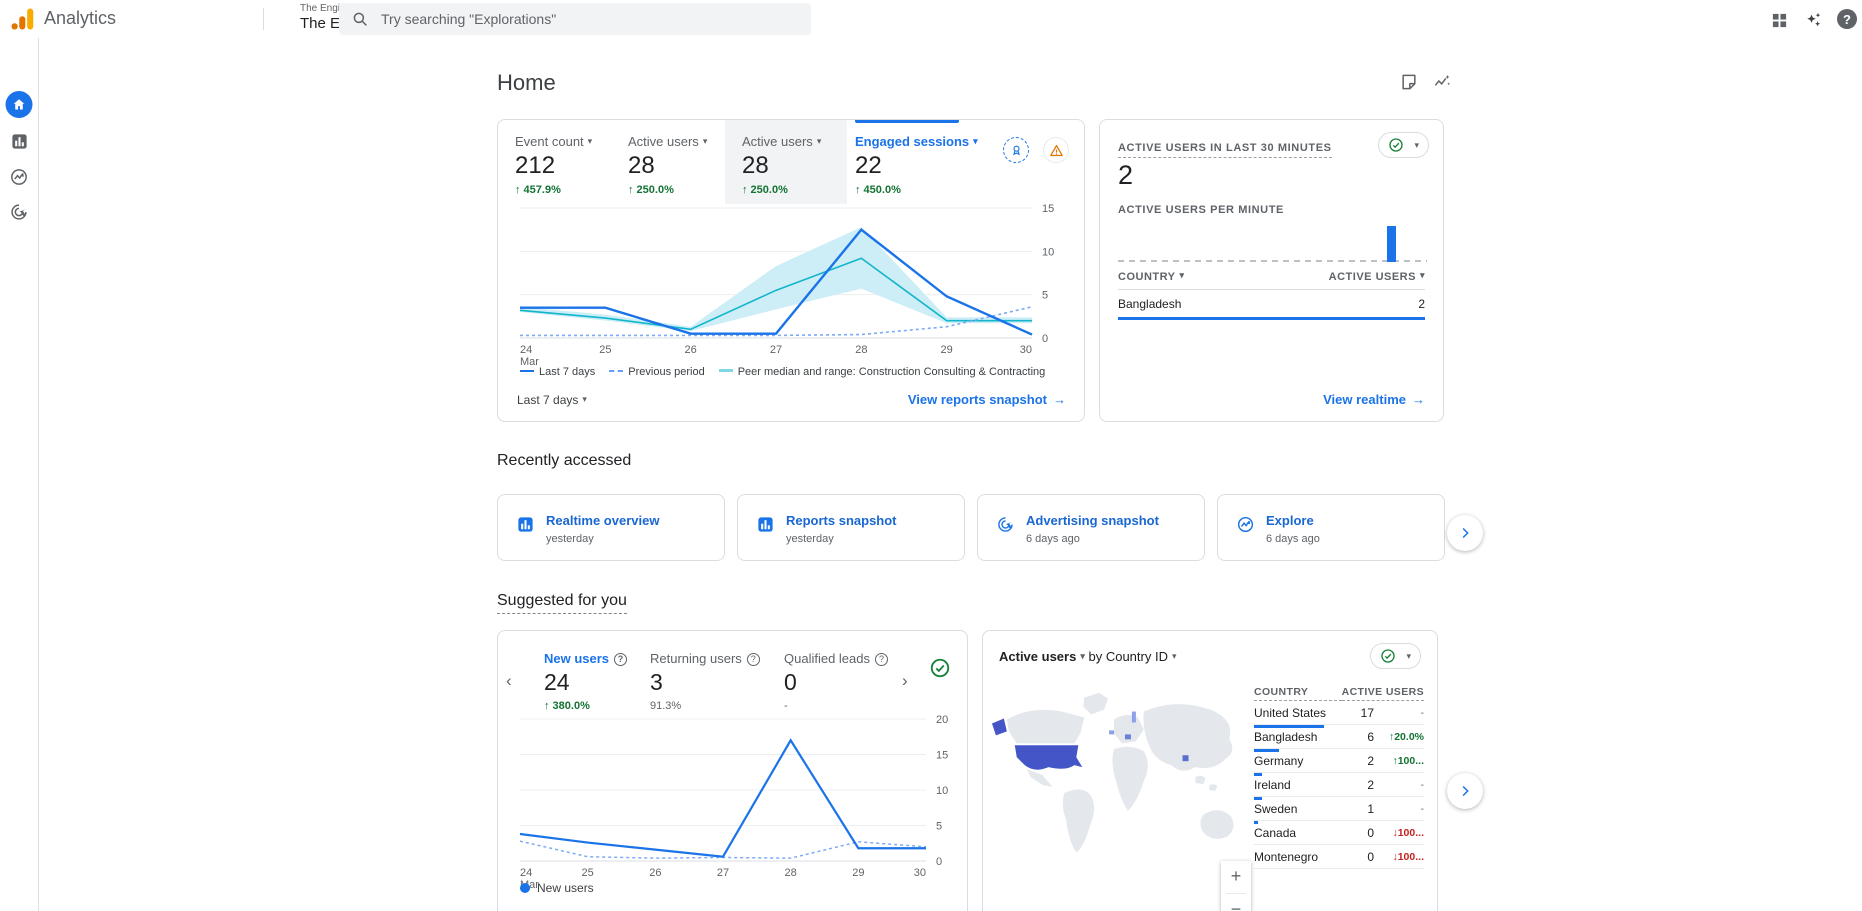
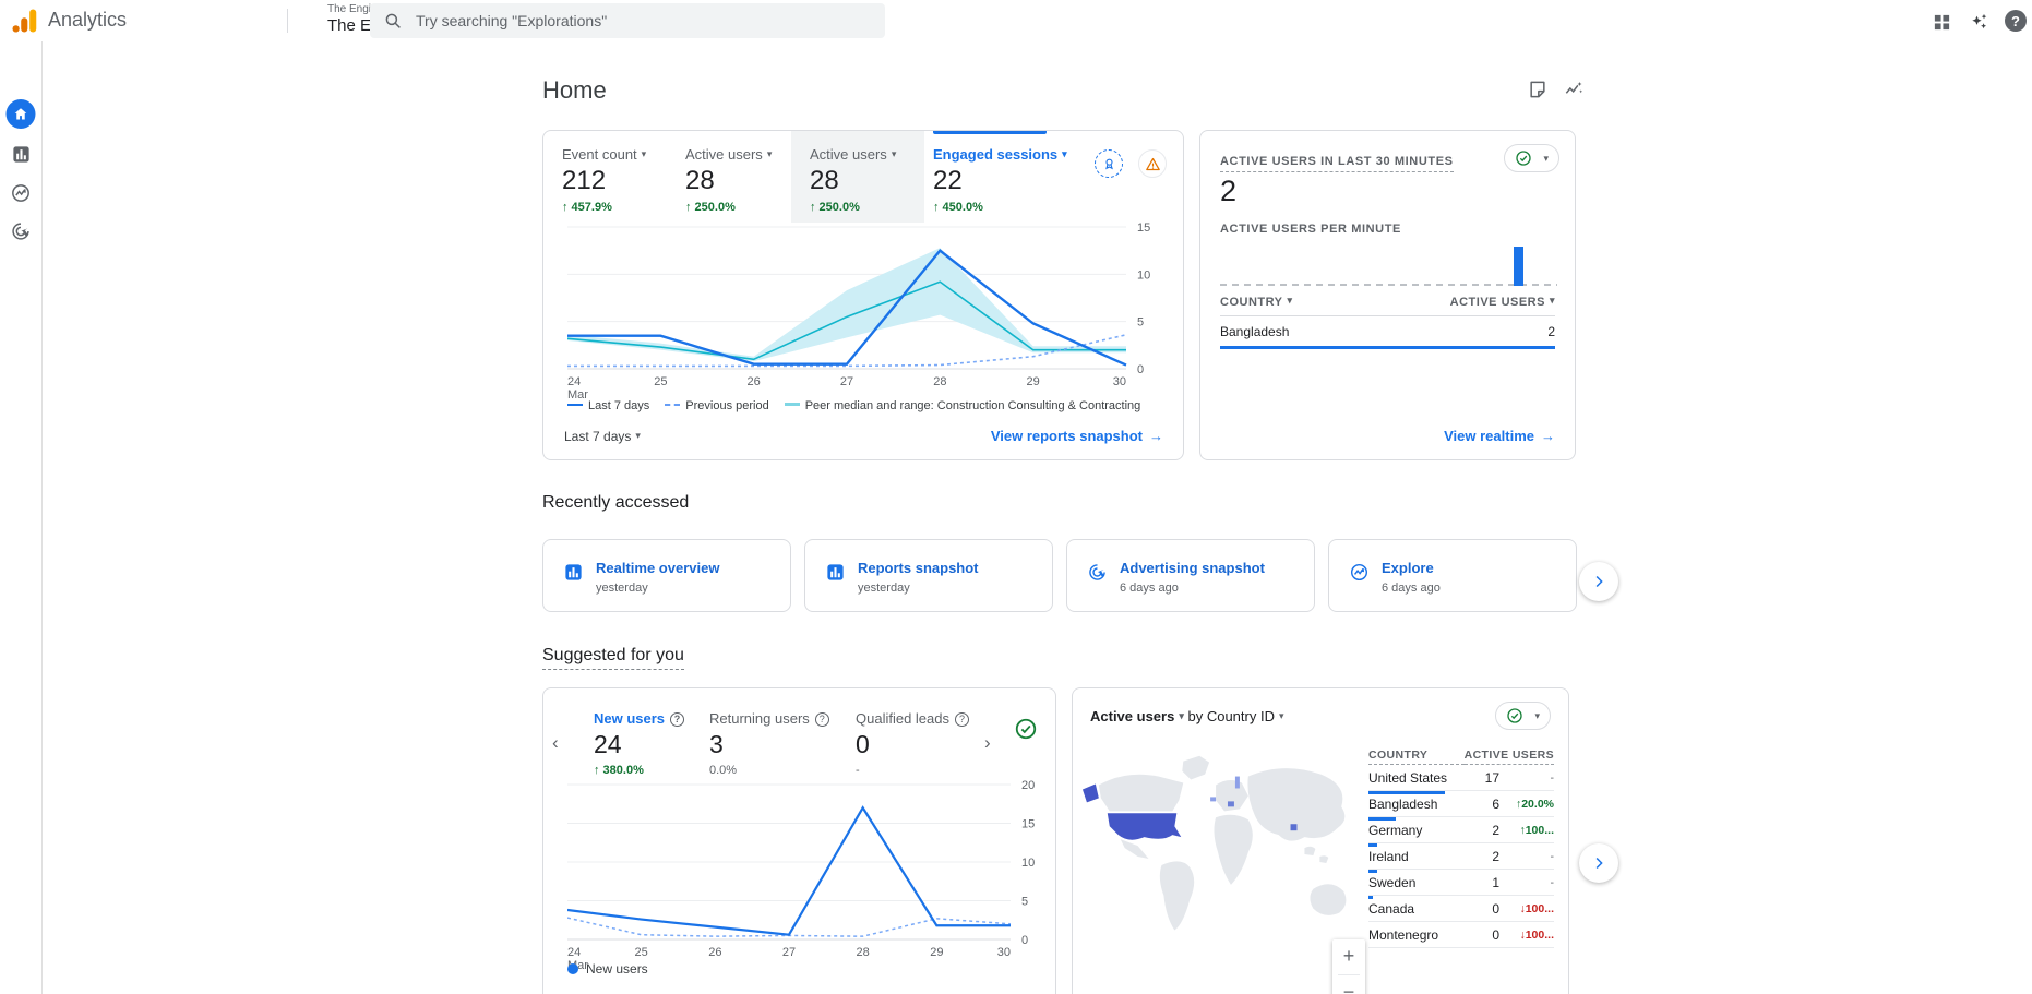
  Analytics
  Try searching "Explorations"
  ?
  Home
  Event count ▾
  212
  ↑ 457.9%
  Active users ▾
  28
  ↑ 250.0%
  Active users ▾
  28
  ↑ 250.0%
  Engaged sessions ▾
  22
  ↑ 450.0%
  0
  5
  10
  15
  24
  Mar
  25
  26
  27
  28
  29
  30
  Last 7 days
  Previous period
  Peer median and range: Construction Consulting & Contracting
  Last 7 days ▾
  View reports snapshot →
  ACTIVE USERS IN LAST 30 MINUTES
  ▾
  2
  ACTIVE USERS PER MINUTE
  COUNTRY ▾
  ACTIVE USERS ▾
  Bangladesh
  2
  View realtime →
  Recently accessed
  Realtime overview
  yesterday
  Reports snapshot
  yesterday
  Advertising snapshot
  6 days ago
  Explore
  6 days ago
  Suggested for you
  ‹
  ›
  New users ?
  24
  ↑ 380.0%
  Returning users ?
  3
- 91.3%
+ 0.0%
  Qualified leads ?
  0
  -
  0
  5
  10
  15
  20
  24
  25
  26
  27
  28
  29
  30
  New users
  Active users ▾ by Country ID ▾
  ▾
  +
  −
  COUNTRY
  ACTIVE USERS
  United States
  17
  -
  Bangladesh
  6
  ↑20.0%
  Germany
  2
  ↑100...
  Ireland
  2
  -
  Sweden
  1
  -
  Canada
  0
  ↓100...
  Montenegro
  0
  ↓100...
